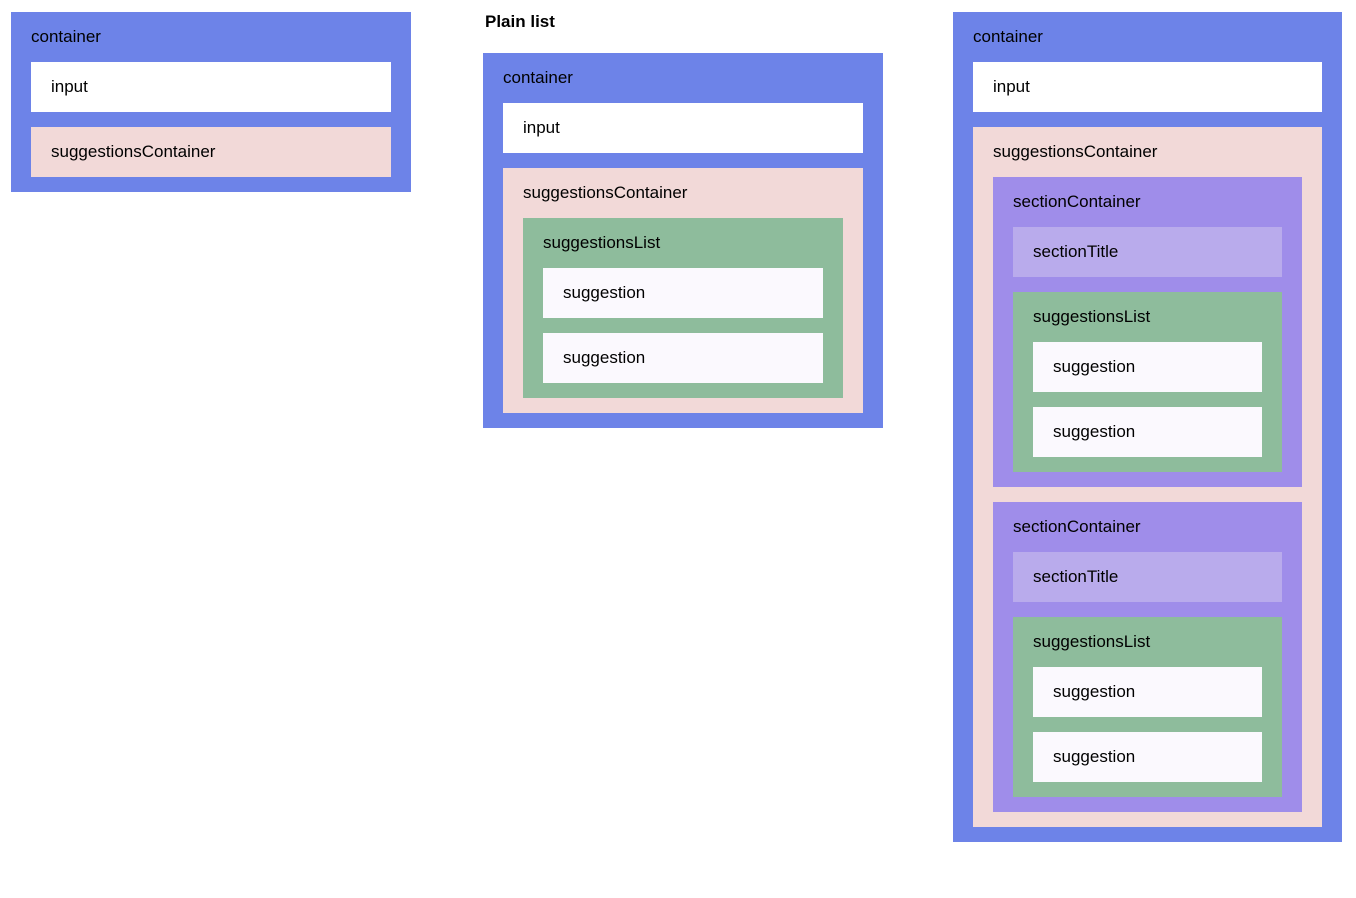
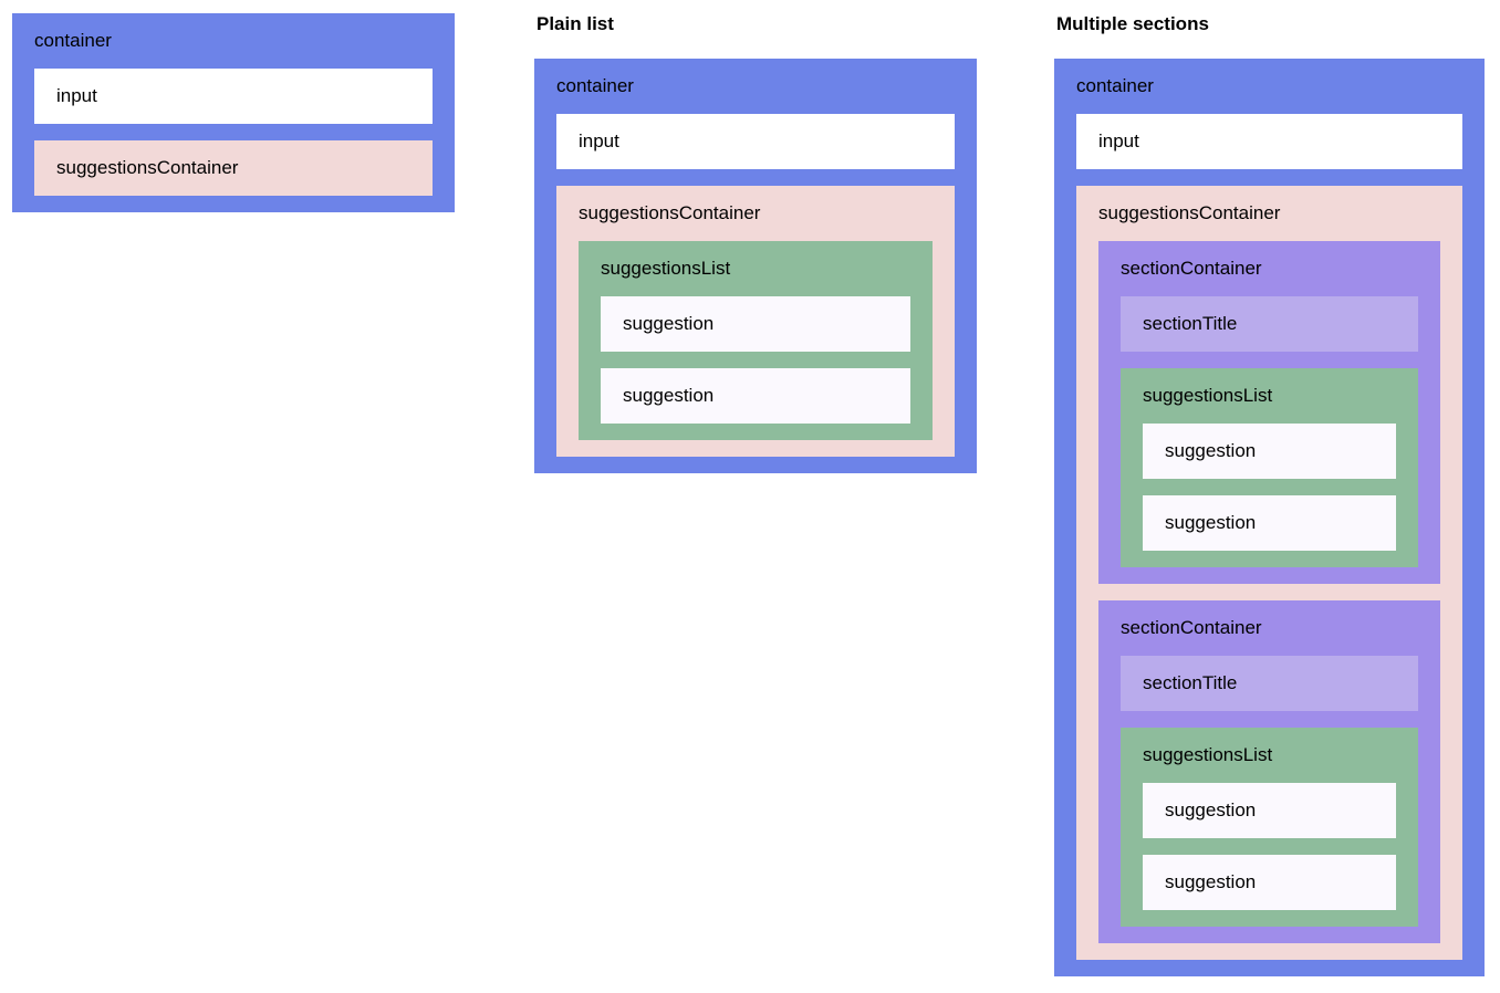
  container
  input
  suggestionsContainer
  Plain list
  container
  input
  suggestionsContainer
  suggestionsList
  suggestion
  suggestion
+ Multiple sections
  container
  input
  suggestionsContainer
  sectionContainer
  sectionTitle
  suggestionsList
  suggestion
  suggestion
  sectionContainer
  sectionTitle
  suggestionsList
  suggestion
  suggestion
